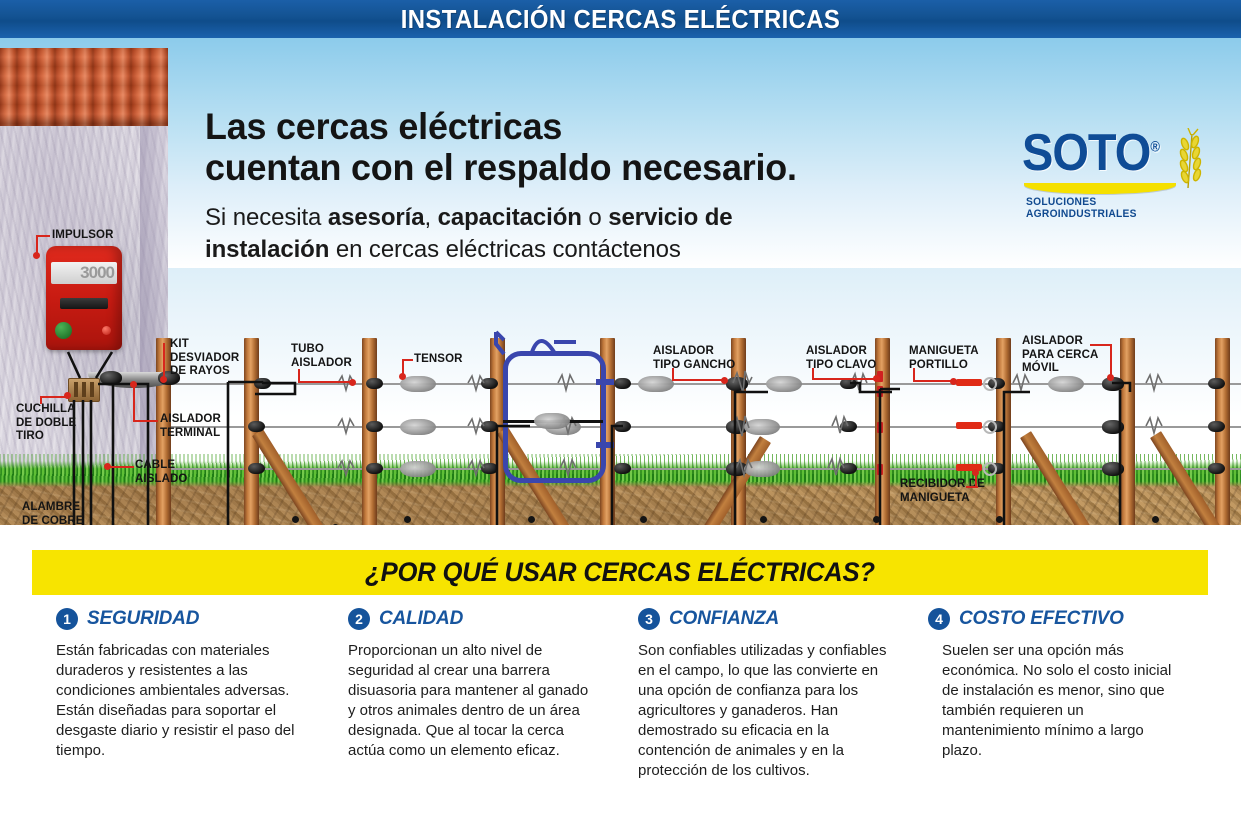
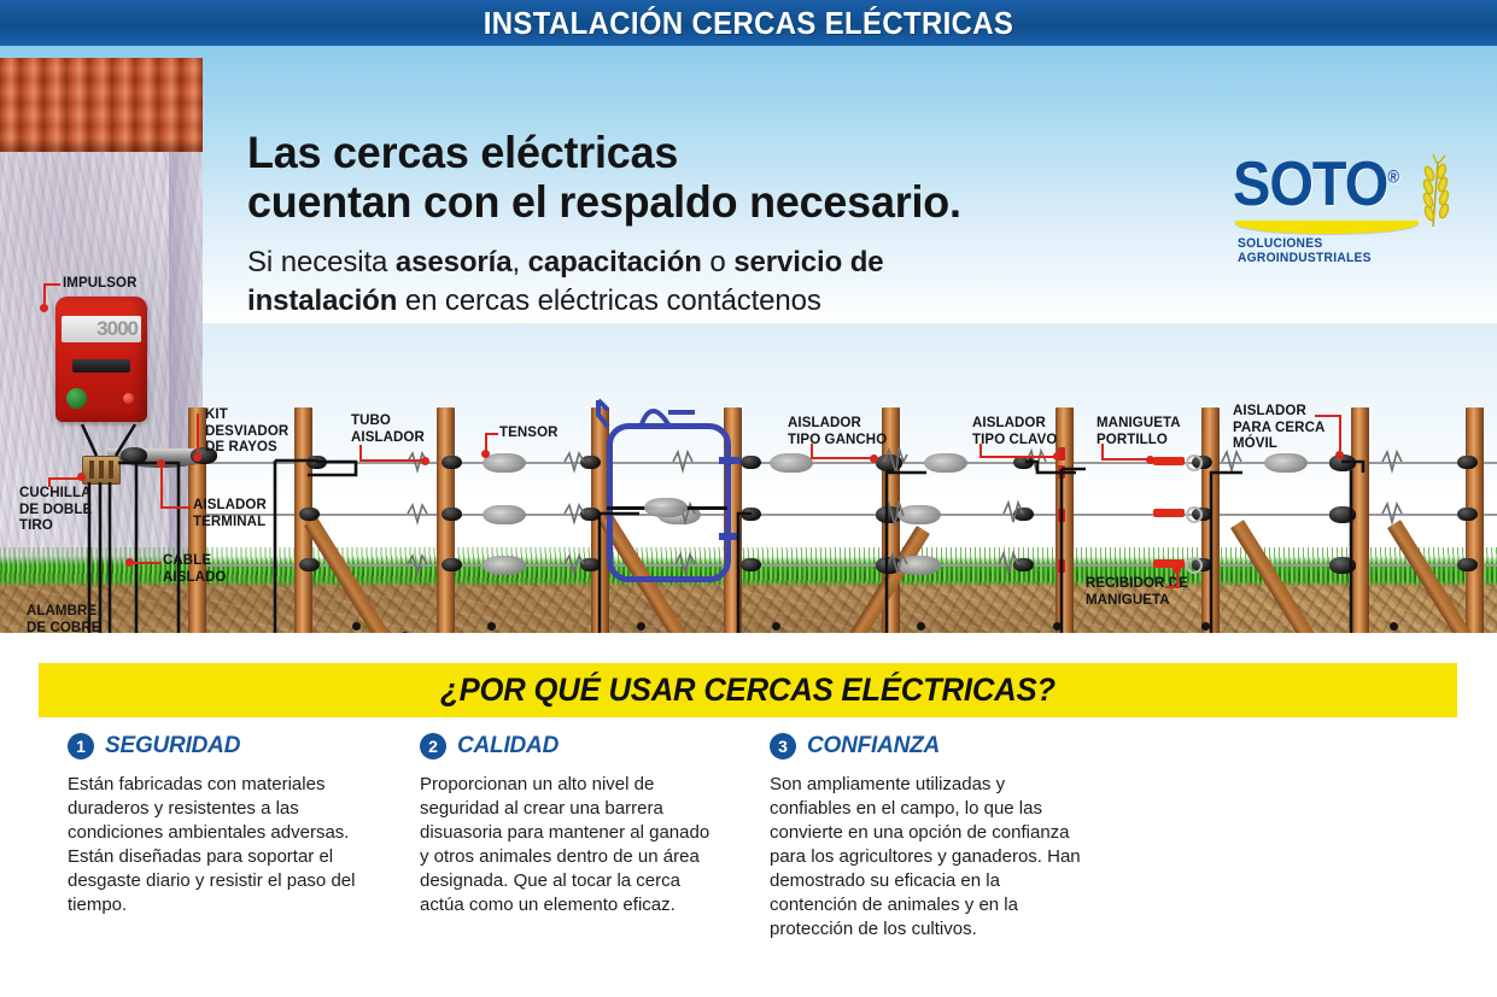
  INSTALACIÓN CERCAS ELÉCTRICAS
  Las cercas eléctricas
  cuentan con el respaldo necesario.
  Si necesita asesoría, capacitación o servicio de
  instalación en cercas eléctricas contáctenos
  SOTO®
  SOLUCIONES AGROINDUSTRIALES
  3000
  IMPULSOR
  CUCHILLA
  DE DOBLE
  TIRO
  CABLE
  AISLADO
  ALAMBRE
  DE COBRE
  KIT
  DESVIADOR
  DE RAYOS
  AISLADOR
  TERMINAL
  TUBO
  AISLADOR
  TENSOR
  AISLADOR
  TIPO GANCHO
  AISLADOR
  TIPO CLAVO
  MANIGUETA
  PORTILLO
  RECIBIDOR DE
  MANIGUETA
  AISLADOR
  PARA CERCA
  MÓVIL
  ¿POR QUÉ USAR CERCAS ELÉCTRICAS?
  1
  SEGURIDAD
  Están fabricadas con materiales duraderos y resistentes a las condiciones ambientales adversas. Están diseñadas para soportar el desgaste diario y resistir el paso del tiempo.
  2
  CALIDAD
  Proporcionan un alto nivel de seguridad al crear una barrera disuasoria para mantener al ganado y otros animales dentro de un área designada. Que al tocar la cerca actúa como un elemento eficaz.
  3
  CONFIANZA
- Son confiables utilizadas y confiables en el campo, lo que las convierte en una opción de confianza para los agricultores y ganaderos. Han demostrado su eficacia en la contención de animales y en la protección de los cultivos.
+ Son ampliamente utilizadas y confiables en el campo, lo que las convierte en una opción de confianza para los agricultores y ganaderos. Han demostrado su eficacia en la contención de animales y en la protección de los cultivos.
- 4
- COSTO EFECTIVO
- Suelen ser una opción más económica. No solo el costo inicial de instalación es menor, sino que también requieren un mantenimiento mínimo a largo plazo.
